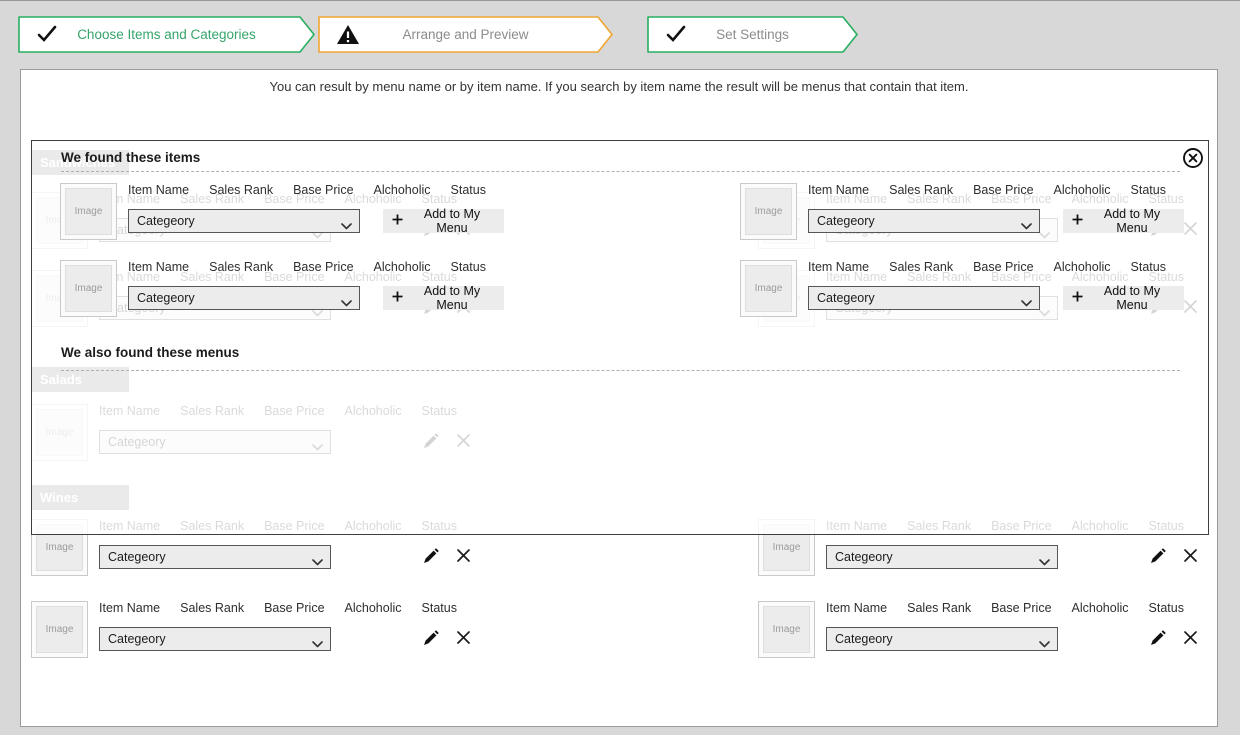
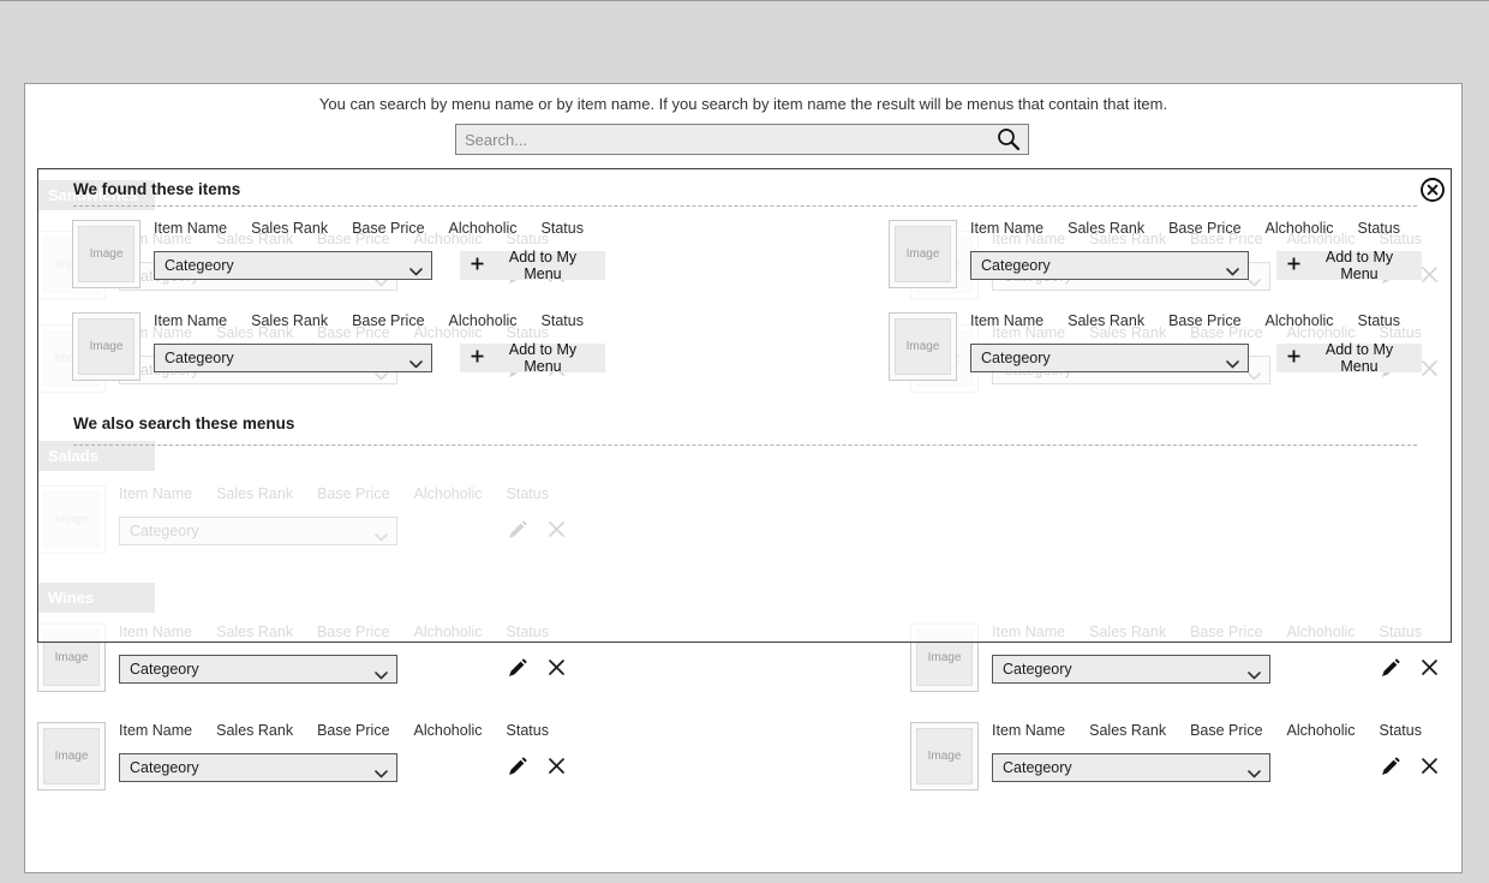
- Choose Items and Categories
- Arrange and Preview
- Set Settings
- You can result by menu name or by item name. If you search by item name the result will be menus that contain that item.
+ You can search by menu name or by item name. If you search by item name the result will be menus that contain that item.
+ Search...
  Sandwiches
  Sales Rank
  Base Price
  Alchoholic
  Status
  Item Name
  Sales Rank
  Base Price
  Alchoholic
  Status
  Sales Rank
  Base Price
  Alchoholic
  Status
  Item Name
  Sales Rank
  Base Price
  Alchoholic
  Status
  Item Name
  Sales Rank
  Base Price
  Alchoholic
  Status
  Categeory
  Image
  Item Name
  Sales Rank
  Base Price
  Alchoholic
  Status
  Categeory
  Image
  Item Name
  Sales Rank
  Base Price
  Alchoholic
  Status
  Categeory
  Image
  Item Name
  Sales Rank
  Base Price
  Alchoholic
  Status
  Categeory
  Image
  Item Name
  Sales Rank
  Base Price
  Alchoholic
  Status
  Categeory
  We found these items
  Image
  Item Name
  Sales Rank
  Base Price
  Alchoholic
  Status
  Categeory
  Add to My Menu
  Image
  Item Name
  Sales Rank
  Base Price
  Alchoholic
  Status
  Categeory
  Add to My Menu
  Image
  Item Name
  Sales Rank
  Base Price
  Alchoholic
  Status
  Categeory
  Add to My Menu
  Image
  Item Name
  Sales Rank
  Base Price
  Alchoholic
  Status
  Categeory
  Add to My Menu
- We also found these menus
+ We also search these menus
